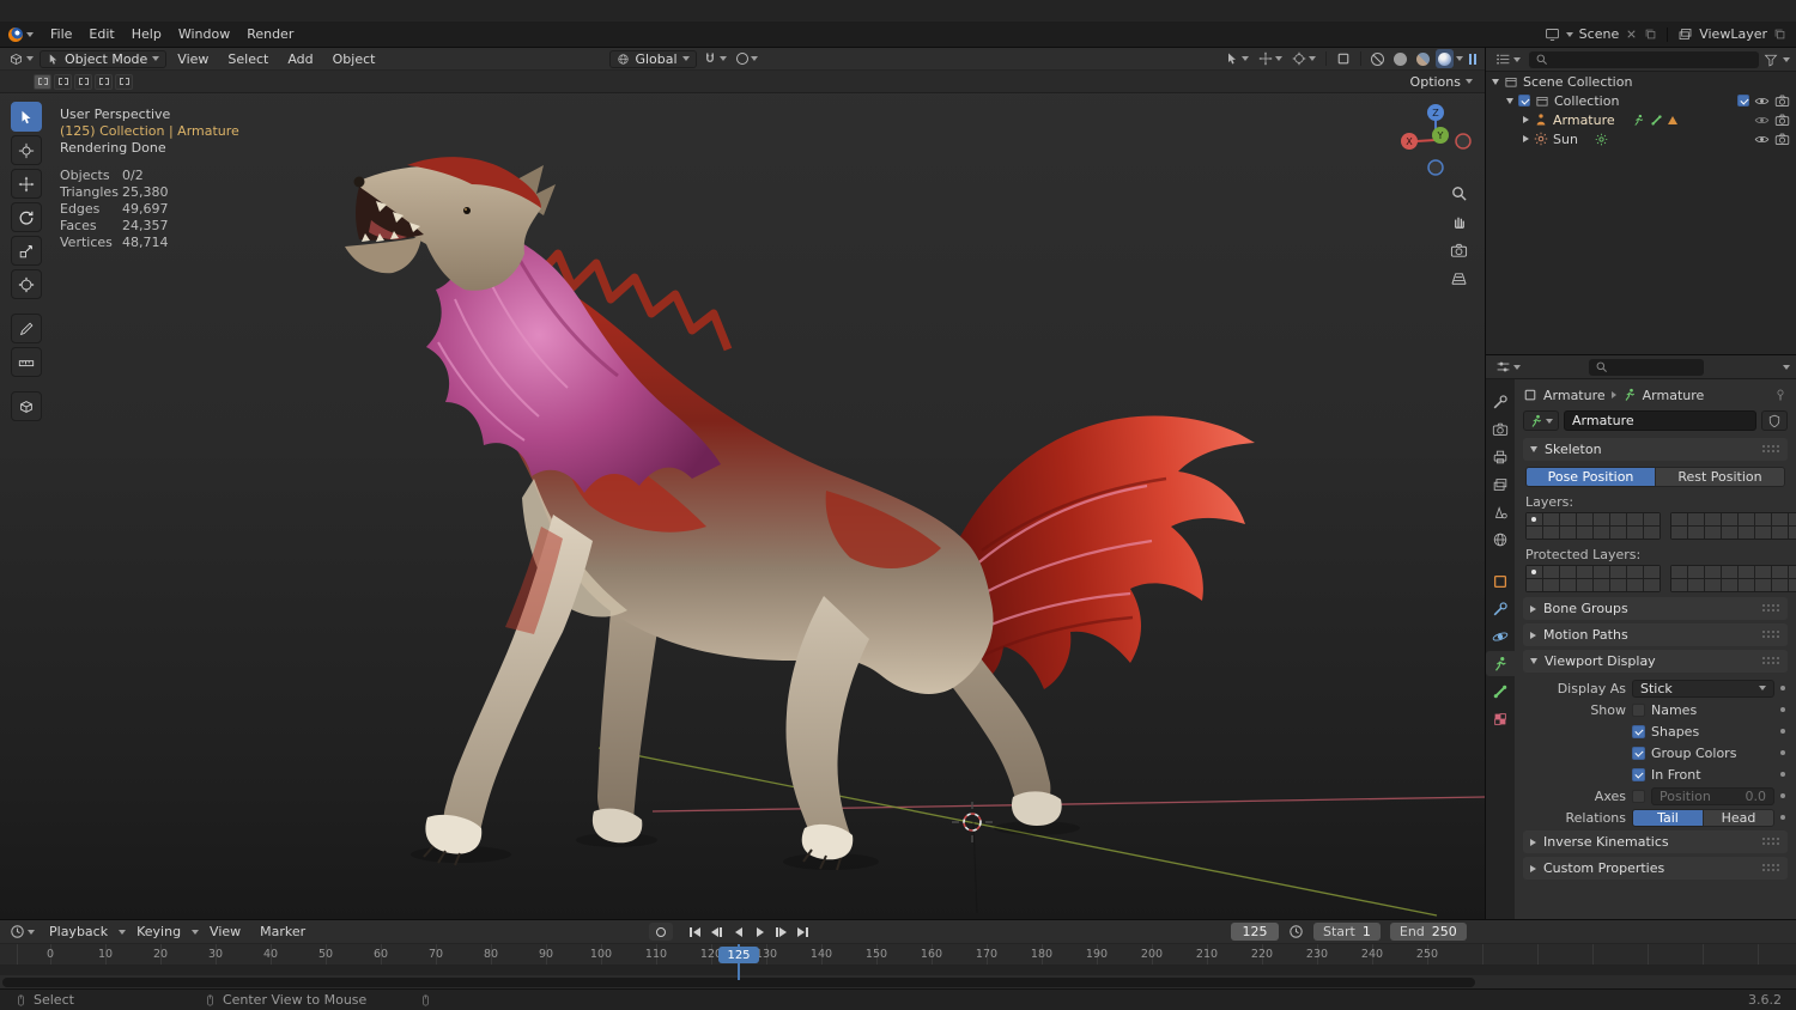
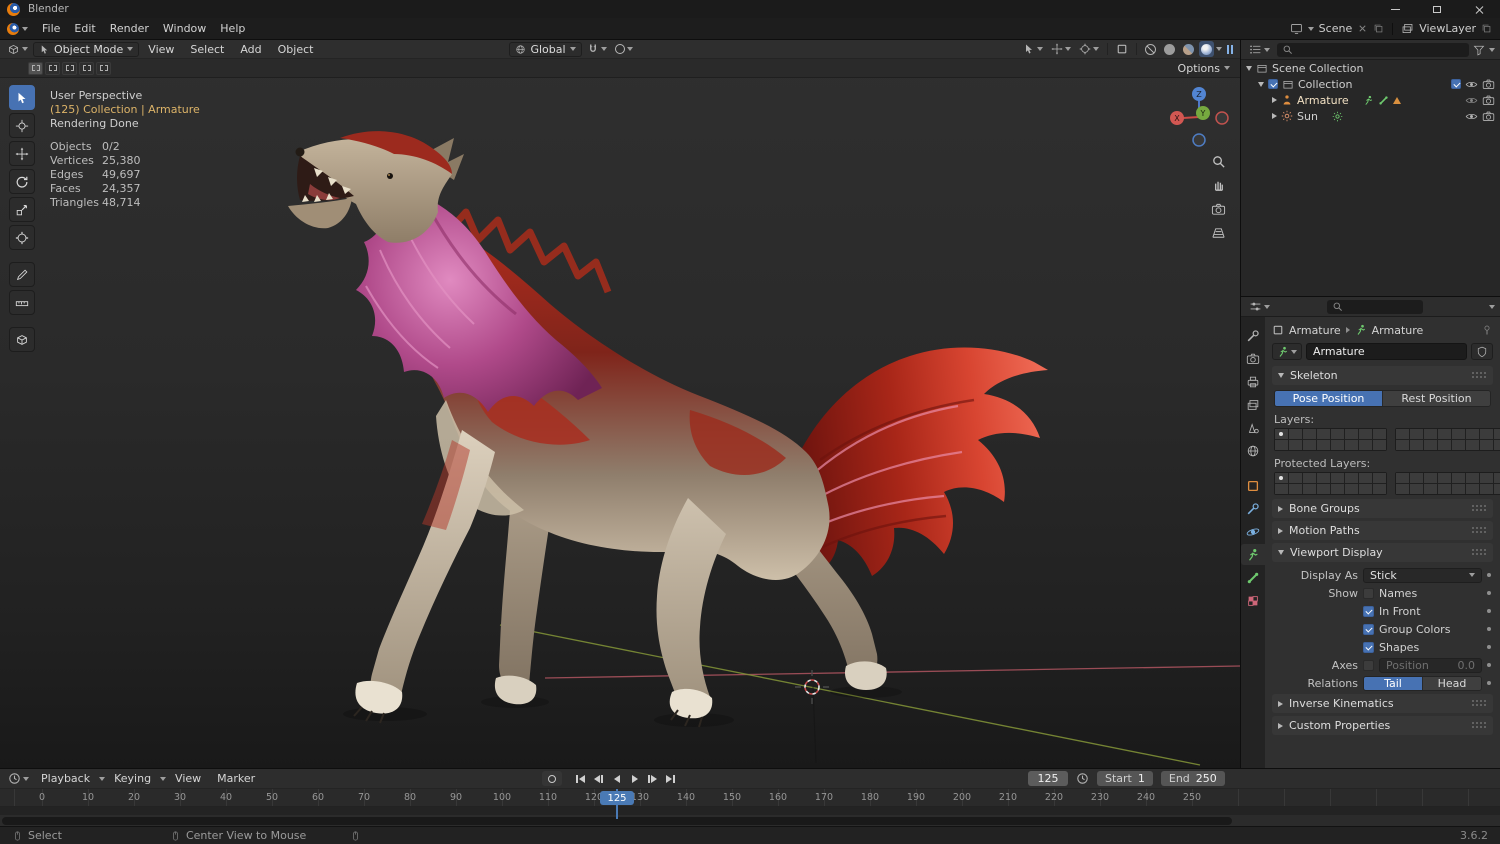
+ Blender
  File
  Edit
- Help
+ Render
  Window
- Render
+ Help
  Scene
  ViewLayer
  Object Mode
  View
  Select
  Add
  Object
  Global
  Options
  User Perspective
  (125) Collection | Armature
  Rendering Done
  Objects
  0/2
- Triangles
+ Vertices
  25,380
  Edges
  49,697
  Faces
  24,357
- Vertices
+ Triangles
  48,714
  Z
  X
  Y
  Scene Collection
  Collection
  Armature
  Sun
  Armature
  Armature
  Armature
  Skeleton
  Pose Position
  Rest Position
  Layers:
  Protected Layers:
  Bone Groups
  Motion Paths
  Viewport Display
  Display As
  Stick
  Show
  Names
- Shapes
+ In Front
  Group Colors
- In Front
+ Shapes
  Axes
  Position
  0.0
  Relations
  Tail
  Head
  Inverse Kinematics
  Custom Properties
  Playback
  Keying
  View
  Marker
  125
  Start
  1
  End
  250
  0
  10
  20
  30
  40
  50
  60
  70
  80
  90
  100
  110
  140
  150
  160
  170
  180
  190
  200
  210
  220
  230
  240
  250
  125
  Select
  Center View to Mouse
  3.6.2
